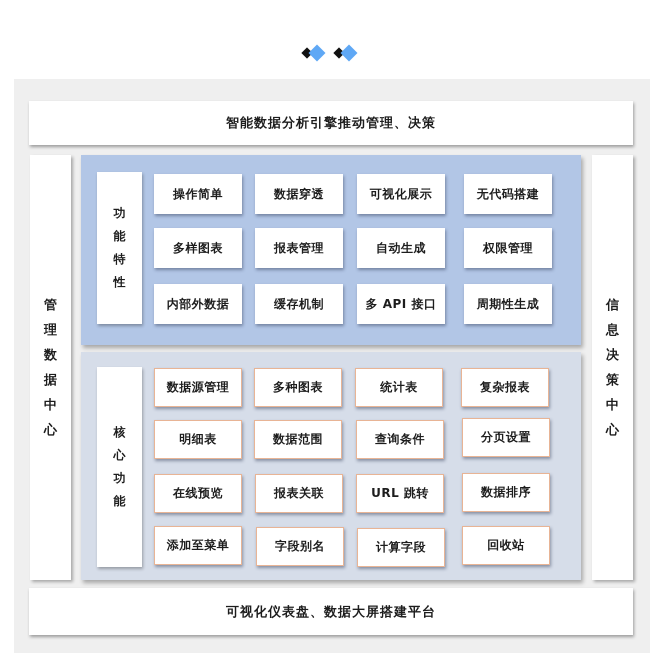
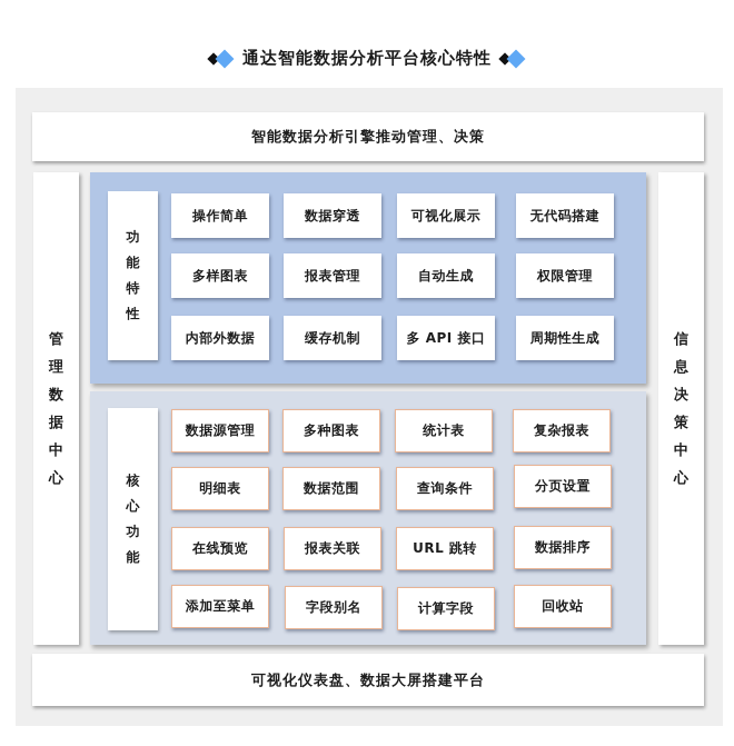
+ 通达智能数据分析平台核心特性
  智能数据分析引擎推动管理、决策
  管
  理
  数
  据
  中
  心
  信
  息
  决
  策
  中
  心
  功
  能
  特
  性
  操作简单
  数据穿透
  可视化展示
  无代码搭建
  多样图表
  报表管理
  自动生成
  权限管理
  内部外数据
  缓存机制
  多 API 接口
  周期性生成
  核
  心
  功
  能
  数据源管理
  多种图表
  统计表
  复杂报表
  明细表
  数据范围
  查询条件
  分页设置
  在线预览
  报表关联
  URL 跳转
  数据排序
  添加至菜单
  字段别名
  计算字段
  回收站
  可视化仪表盘、数据大屏搭建平台
